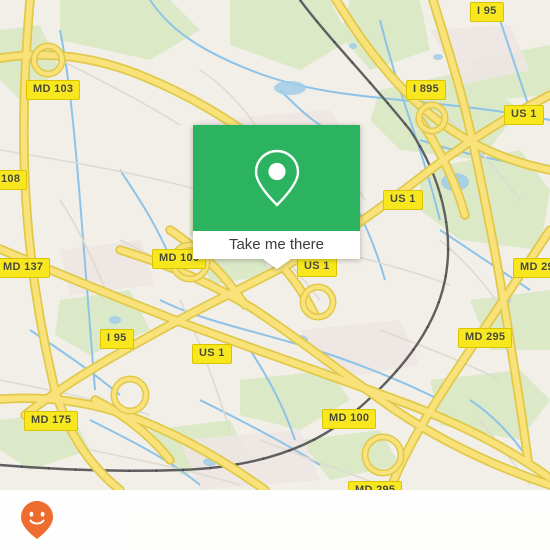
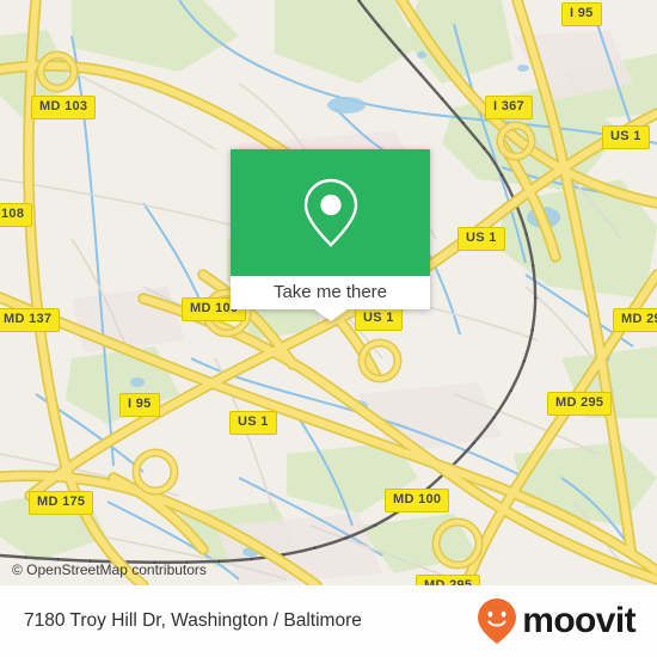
  I 95
  MD 103
- I 895
+ I 367
  US 1
  108
  US 1
  MD 10
  US 1
  MD 137
  MD 295
  I 95
  US 1
  MD 100
  MD 175
+ © OpenStreetMap contributors
  Take me there
+ 7180 Troy Hill Dr, Washington / Baltimore
+ moovit
